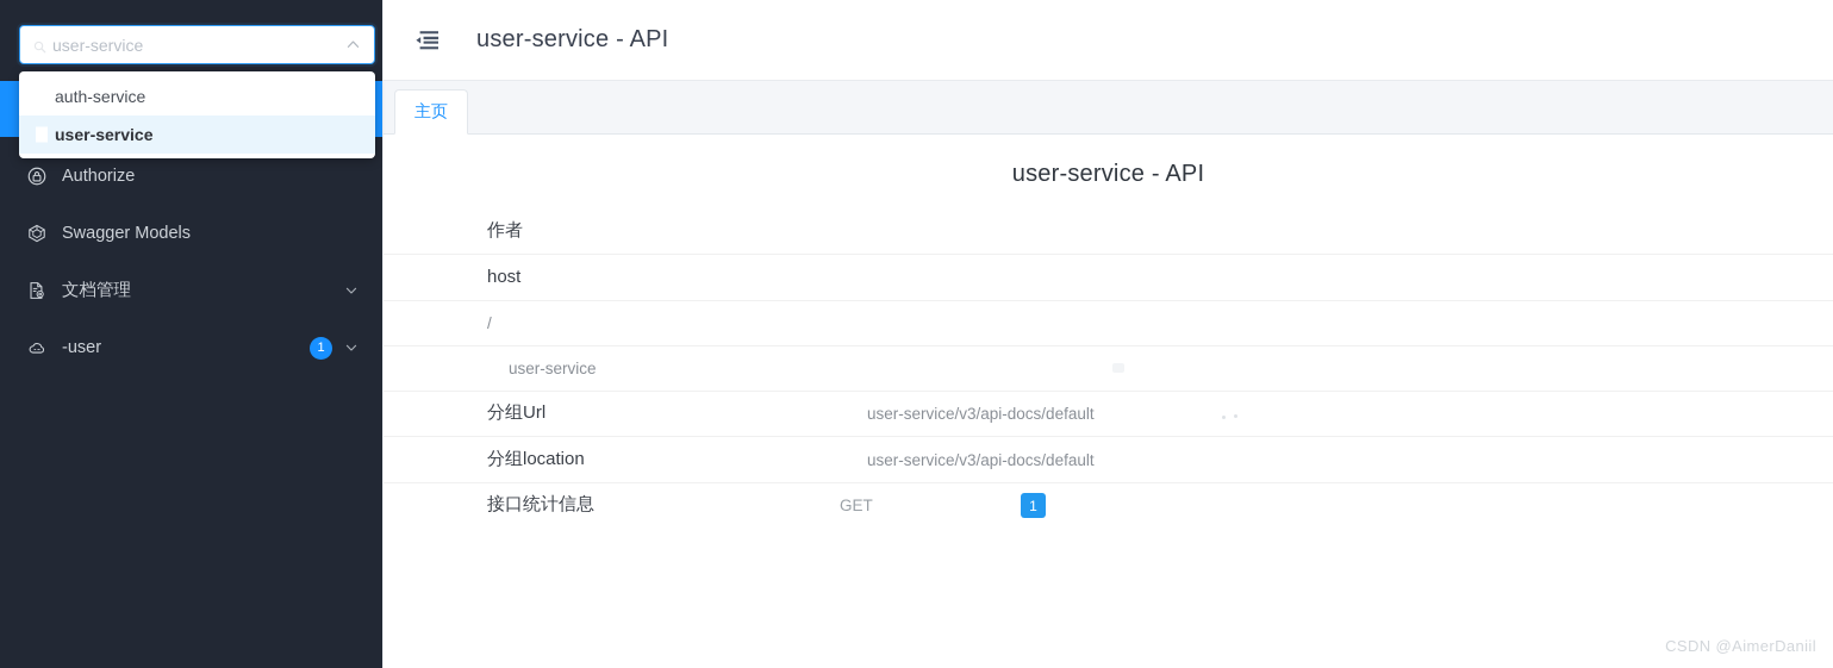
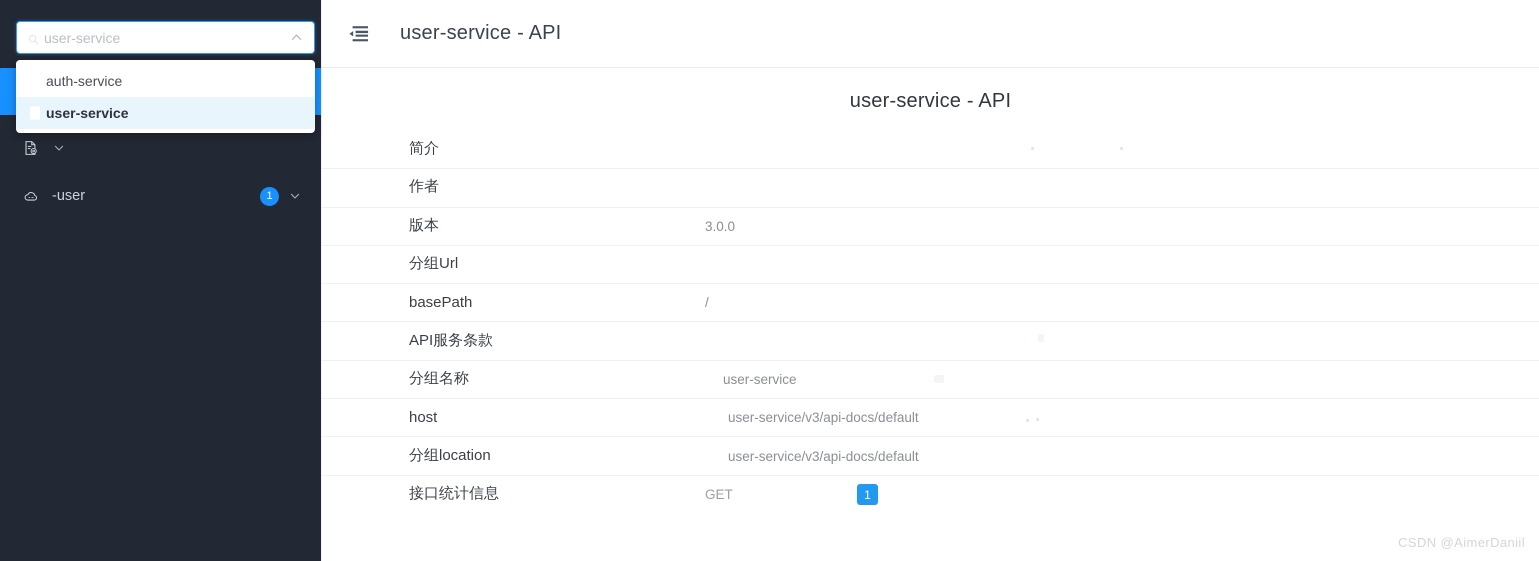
  user-service
  auth-service
  user-service
- Authorize
- Swagger Models
- 文档管理
  -user
  1
  user-service - API
- 主页
  user-service - API
+ 简介
  作者
+ 版本
+ 3.0.0
- host
+ 分组Url
+ basePath
  /
+ API服务条款
+ 分组名称
  user-service
- 分组Url
+ host
  user-service/v3/api-docs/default
  分组location
  user-service/v3/api-docs/default
  接口统计信息
  GET
  1
  CSDN @AimerDaniil
